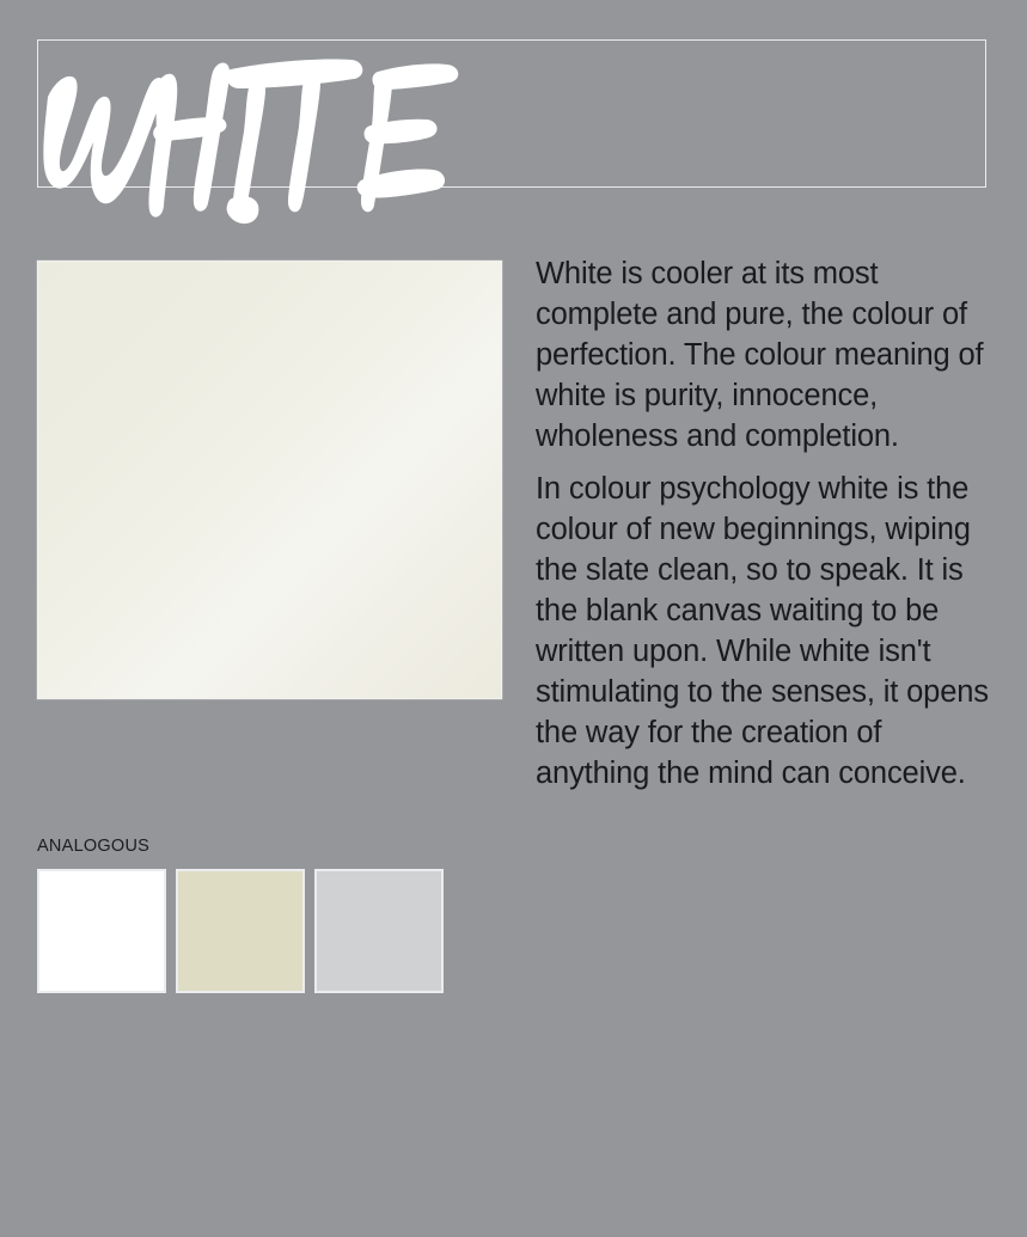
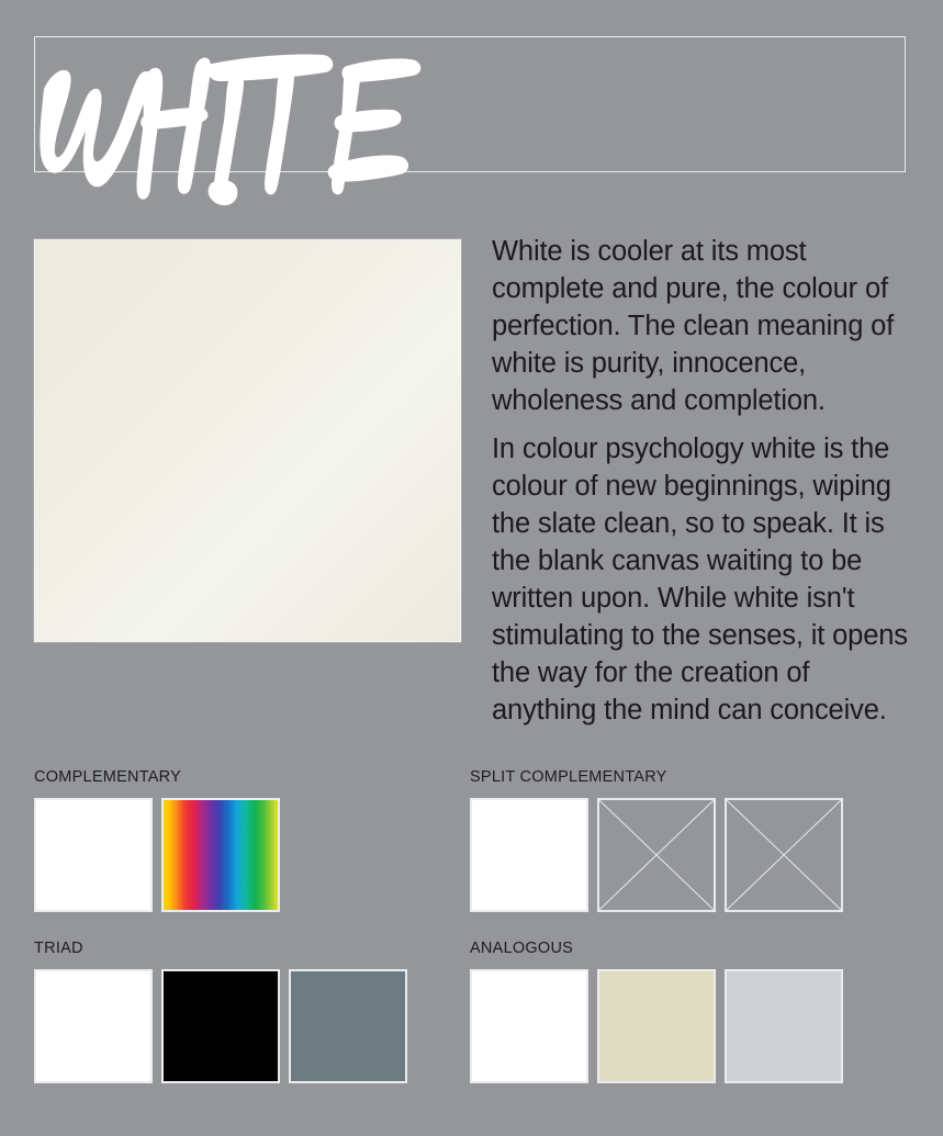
- White is cooler at its most complete and pure, the colour of perfection. The colour meaning of white is purity, innocence, wholeness and completion.
+ White is cooler at its most complete and pure, the colour of perfection. The clean meaning of white is purity, innocence, wholeness and completion.
  In colour psychology white is the colour of new beginnings, wiping the slate clean, so to speak. It is the blank canvas waiting to be written upon. While white isn't stimulating to the senses, it opens the way for the creation of anything the mind can conceive.
+ COMPLEMENTARY
+ SPLIT COMPLEMENTARY
+ TRIAD
  ANALOGOUS
